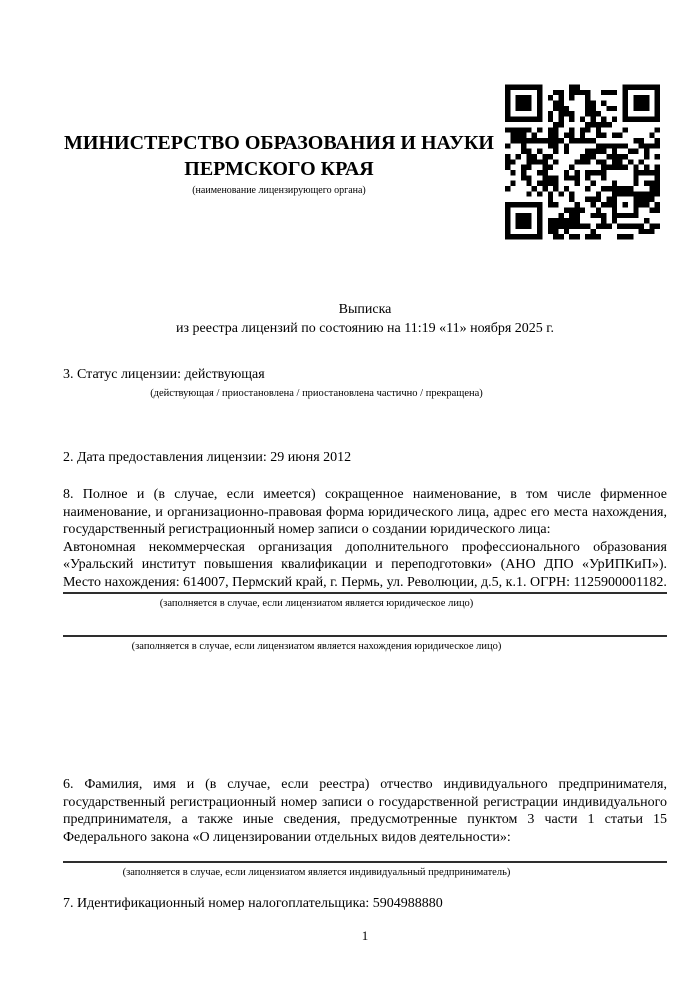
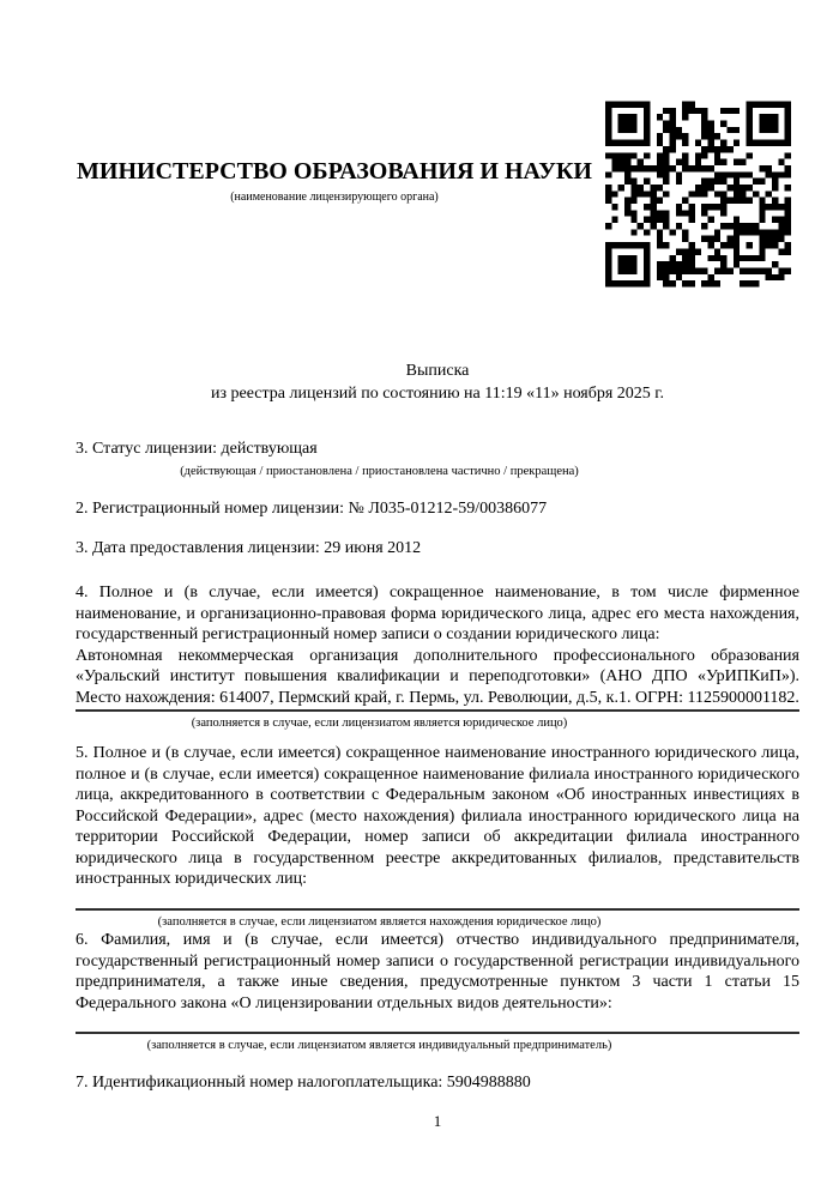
  МИНИСТЕРСТВО ОБРАЗОВАНИЯ И НАУКИ
- ПЕРМСКОГО КРАЯ
  (наименование лицензирующего органа)
  Выписка
  из реестра лицензий по состоянию на 11:19 «11» ноября 2025 г.
  3. Статус лицензии: действующая
  (действующая / приостановлена / приостановлена частично / прекращена)
+ 2. Регистрационный номер лицензии: № Л035-01212-59/00386077
- 2. Дата предоставления лицензии: 29 июня 2012
+ 3. Дата предоставления лицензии: 29 июня 2012
- 8. Полное и (в случае, если имеется) сокращенное наименование, в том числе фирменное наименование, и организационно-правовая форма юридического лица, адрес его места нахождения, государственный регистрационный номер записи о создании юридического лица:
+ 4. Полное и (в случае, если имеется) сокращенное наименование, в том числе фирменное наименование, и организационно-правовая форма юридического лица, адрес его места нахождения, государственный регистрационный номер записи о создании юридического лица:
  Автономная некоммерческая организация дополнительного профессионального образования «Уральский институт повышения квалификации и переподготовки» (АНО ДПО «УрИПКиП»). Место нахождения: 614007, Пермский край, г. Пермь, ул. Революции, д.5, к.1. ОГРН: 1125900001182.
  (заполняется в случае, если лицензиатом является юридическое лицо)
+ 5. Полное и (в случае, если имеется) сокращенное наименование иностранного юридического лица, полное и (в случае, если имеется) сокращенное наименование филиала иностранного юридического лица, аккредитованного в соответствии с Федеральным законом «Об иностранных инвестициях в Российской Федерации», адрес (место нахождения) филиала иностранного юридического лица на территории Российской Федерации, номер записи об аккредитации филиала иностранного юридического лица в государственном реестре аккредитованных филиалов, представительств иностранных юридических лиц:
  (заполняется в случае, если лицензиатом является нахождения юридическое лицо)
- 6. Фамилия, имя и (в случае, если реестра) отчество индивидуального предпринимателя, государственный регистрационный номер записи о государственной регистрации индивидуального предпринимателя, а также иные сведения, предусмотренные пунктом 3 части 1 статьи 15 Федерального закона «О лицензировании отдельных видов деятельности»:
+ 6. Фамилия, имя и (в случае, если имеется) отчество индивидуального предпринимателя, государственный регистрационный номер записи о государственной регистрации индивидуального предпринимателя, а также иные сведения, предусмотренные пунктом 3 части 1 статьи 15 Федерального закона «О лицензировании отдельных видов деятельности»:
  (заполняется в случае, если лицензиатом является индивидуальный предприниматель)
  7. Идентификационный номер налогоплательщика: 5904988880
  1
